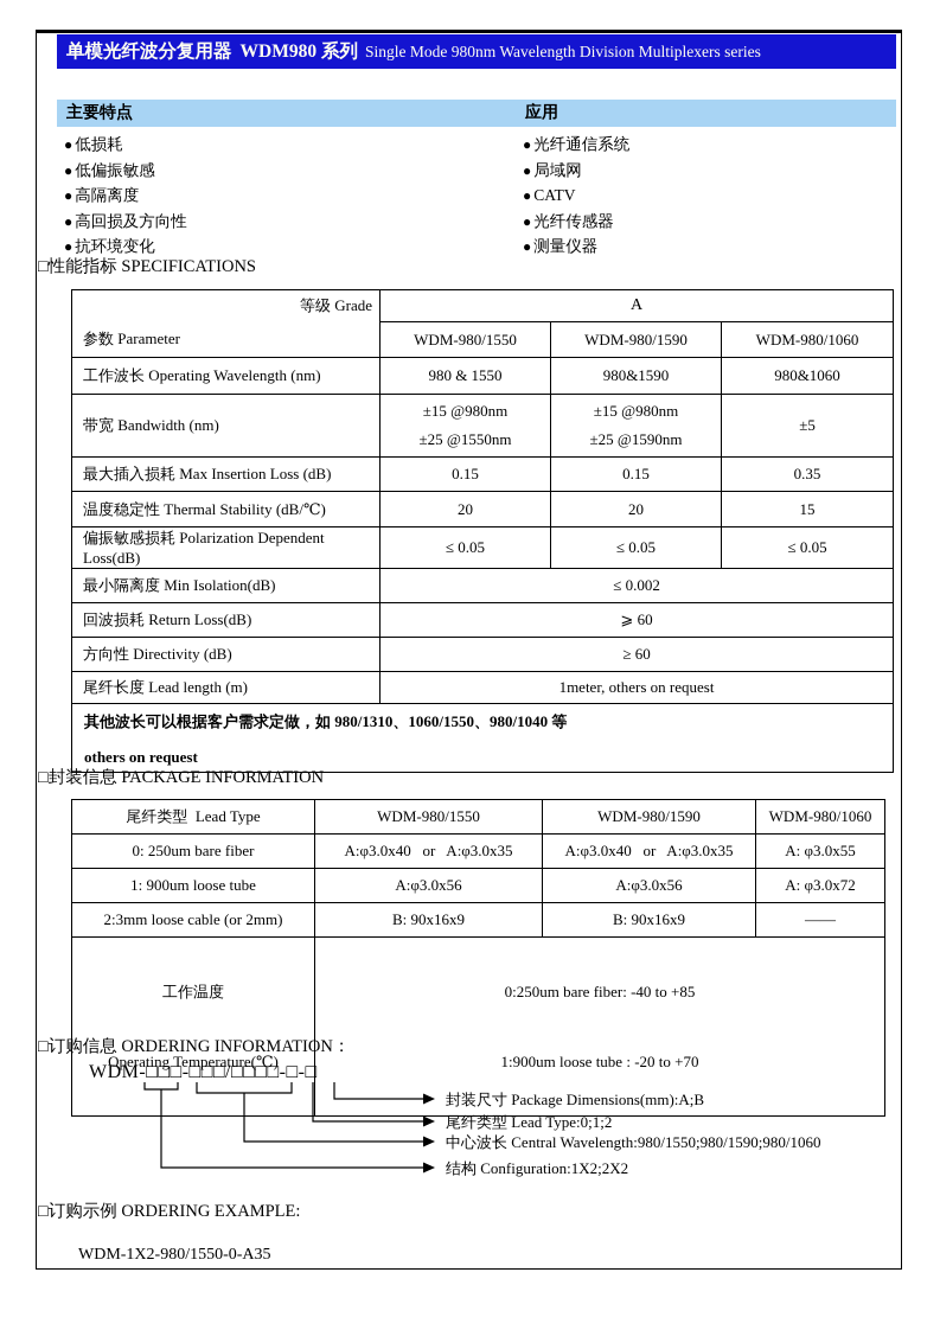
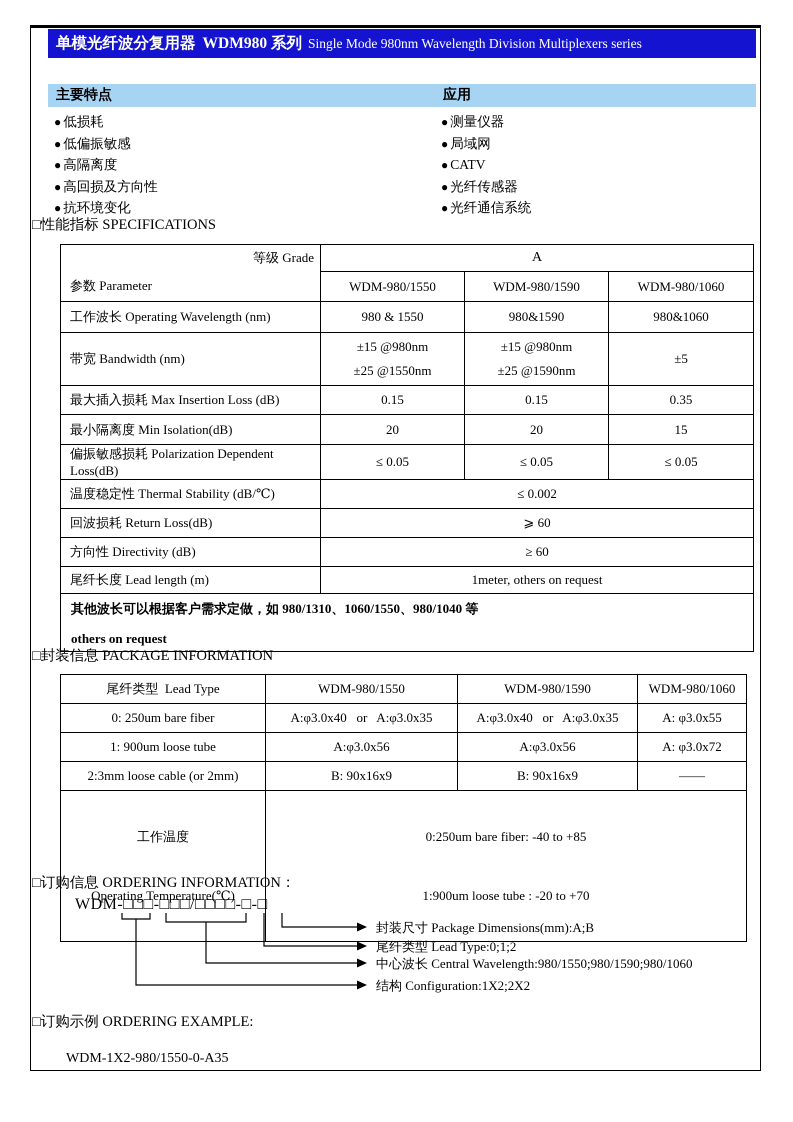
  单模光纤波分复用器
  WDM980 系列
  Single Mode 980nm Wavelength Division Multiplexers series
  主要特点
  应用
  低损耗
  低偏振敏感
  高隔离度
  高回损及方向性
  抗环境变化
- 光纤通信系统
+ 测量仪器
  局域网
  CATV
  光纤传感器
- 测量仪器
+ 光纤通信系统
  □性能指标 SPECIFICATIONS
  等级 Grade 参数 Parameter	A
  WDM-980/1550	WDM-980/1590	WDM-980/1060
  工作波长 Operating Wavelength (nm)	980 & 1550	980&1590	980&1060
  带宽 Bandwidth (nm)	±15 @980nm ±25 @1550nm	±15 @980nm ±25 @1590nm	±5
  最大插入损耗 Max Insertion Loss (dB)	0.15	0.15	0.35
- 温度稳定性 Thermal Stability (dB/℃)	20	20	15
+ 最小隔离度 Min Isolation(dB)	20	20	15
  偏振敏感损耗 Polarization Dependent Loss(dB)	≤ 0.05	≤ 0.05	≤ 0.05
- 最小隔离度 Min Isolation(dB)	≤ 0.002
+ 温度稳定性 Thermal Stability (dB/℃)	≤ 0.002
  回波损耗 Return Loss(dB)	⩾ 60
  方向性 Directivity (dB)	≥ 60
  尾纤长度 Lead length (m)	1meter, others on request
  其他波长可以根据客户需求定做，如 980/1310、1060/1550、980/1040 等 others on request
  □封装信息 PACKAGE INFORMATION
  尾纤类型 Lead Type	WDM-980/1550	WDM-980/1590	WDM-980/1060
  0: 250um bare fiber	A:φ3.0x40 or A:φ3.0x35	A:φ3.0x40 or A:φ3.0x35	A: φ3.0x55
  1: 900um loose tube	A:φ3.0x56	A:φ3.0x56	A: φ3.0x72
  2:3mm loose cable (or 2mm)	B: 90x16x9	B: 90x16x9	——
  工作温度 Operating Temperature(℃)	0:250um bare fiber: -40 to +85 1:900um loose tube : -20 to +70
  □订购信息 ORDERING INFORMATION：
  WDM-□□□-□□□/□□□□-□-□
  封装尺寸 Package Dimensions(mm):A;B
  尾纤类型 Lead Type:0;1;2
  中心波长 Central Wavelength:980/1550;980/1590;980/1060
  结构 Configuration:1X2;2X2
  □订购示例 ORDERING EXAMPLE:
  WDM-1X2-980/1550-0-A35
